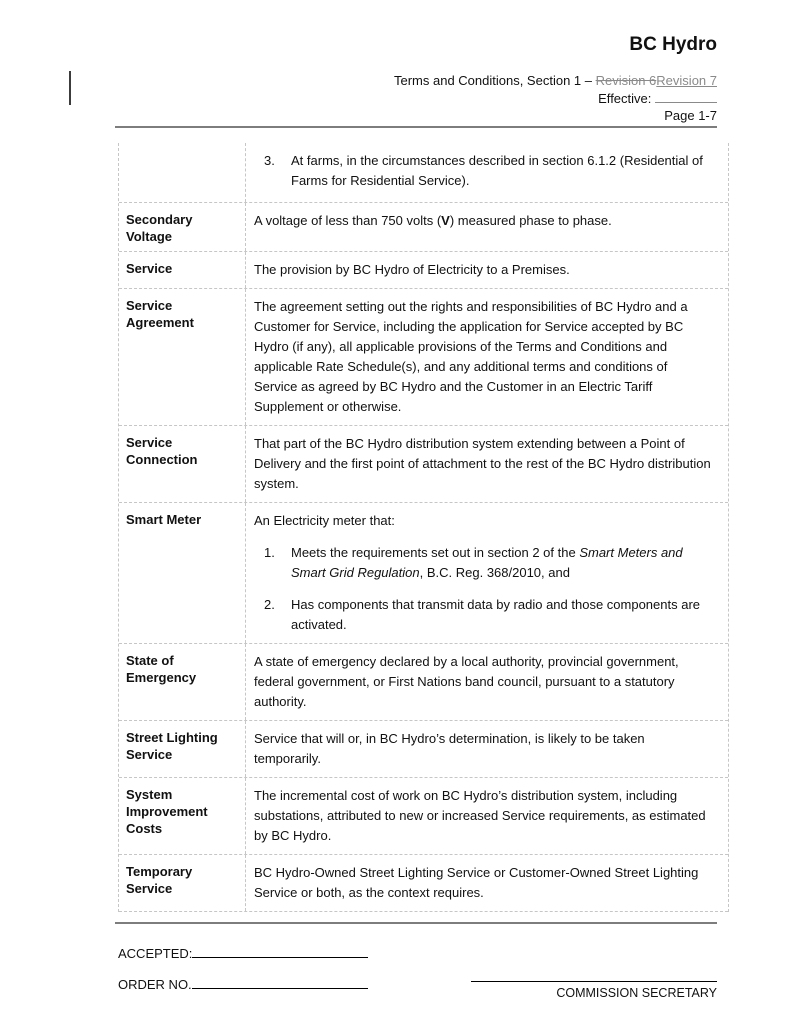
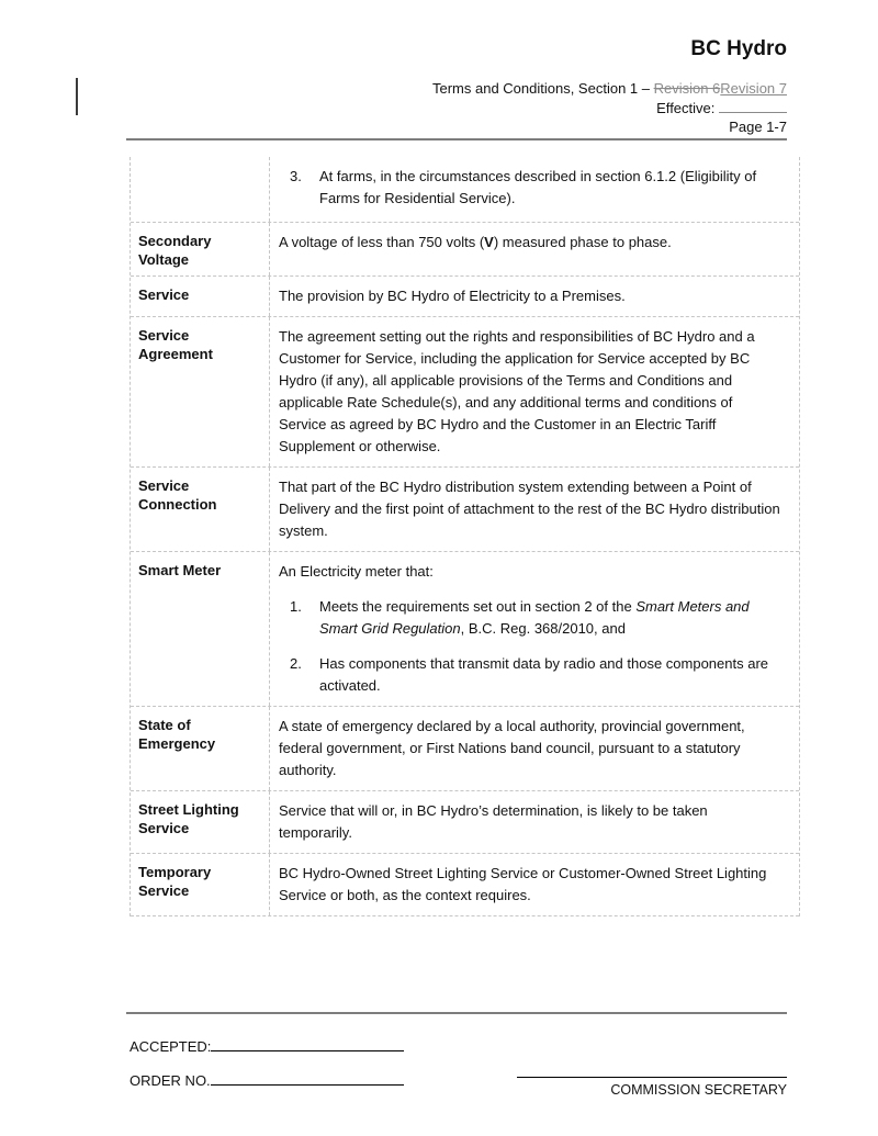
  BC Hydro
  Terms and Conditions, Section 1 – Revision 6Revision 7
  Effective:
  Page 1-7
  3.
- At farms, in the circumstances described in section 6.1.2 (Residential of Farms for Residential Service).
+ At farms, in the circumstances described in section 6.1.2 (Eligibility of Farms for Residential Service).
  Secondary Voltage
  A voltage of less than 750 volts (V) measured phase to phase.
  Service
  The provision by BC Hydro of Electricity to a Premises.
  Service Agreement
  The agreement setting out the rights and responsibilities of BC Hydro and a Customer for Service, including the application for Service accepted by BC Hydro (if any), all applicable provisions of the Terms and Conditions and applicable Rate Schedule(s), and any additional terms and conditions of Service as agreed by BC Hydro and the Customer in an Electric Tariff Supplement or otherwise.
  Service Connection
  That part of the BC Hydro distribution system extending between a Point of Delivery and the first point of attachment to the rest of the BC Hydro distribution system.
  Smart Meter
  An Electricity meter that:
  1.
  Meets the requirements set out in section 2 of the Smart Meters and Smart Grid Regulation, B.C. Reg. 368/2010, and
  2.
  Has components that transmit data by radio and those components are activated.
  State of Emergency
  A state of emergency declared by a local authority, provincial government, federal government, or First Nations band council, pursuant to a statutory authority.
  Street Lighting Service
  Service that will or, in BC Hydro’s determination, is likely to be taken temporarily.
- System Improvement Costs
- The incremental cost of work on BC Hydro’s distribution system, including substations, attributed to new or increased Service requirements, as estimated by BC Hydro.
  Temporary Service
  BC Hydro-Owned Street Lighting Service or Customer-Owned Street Lighting Service or both, as the context requires.
  ACCEPTED:
  ORDER NO.
  COMMISSION SECRETARY
